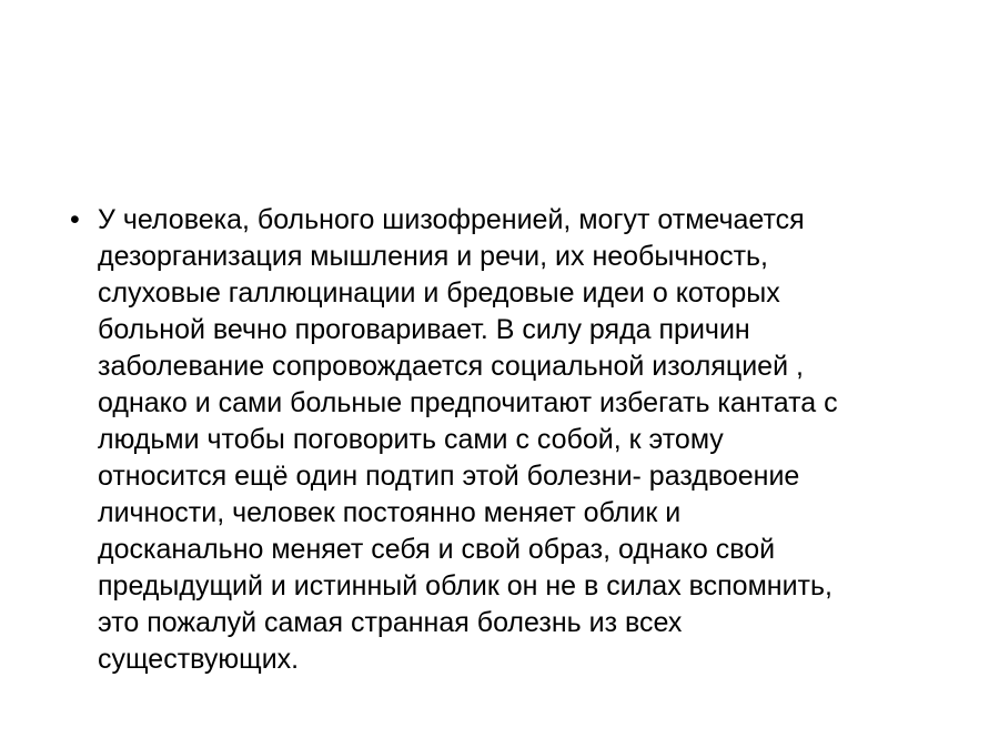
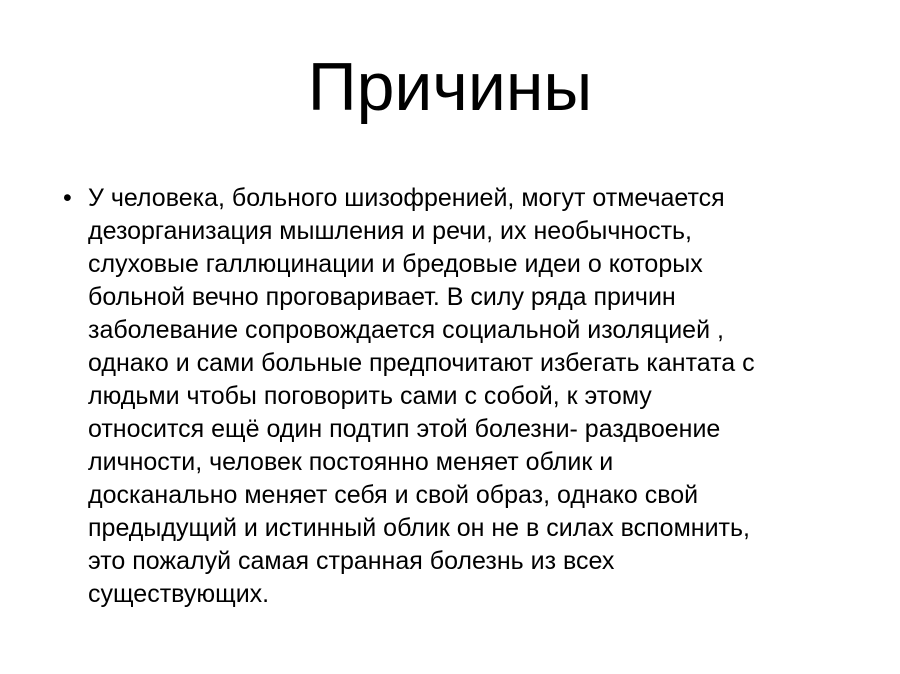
+ Причины
  •
  У человека, больного шизофренией, могут отмечается
  дезорганизация мышления и речи, их необычность,
  слуховые галлюцинации и бредовые идеи о которых
  больной вечно проговаривает. В силу ряда причин
  заболевание сопровождается социальной изоляцией ,
  однако и сами больные предпочитают избегать кантата с
  людьми чтобы поговорить сами с собой, к этому
  относится ещё один подтип этой болезни- раздвоение
  личности, человек постоянно меняет облик и
  досканально меняет себя и свой образ, однако свой
  предыдущий и истинный облик он не в силах вспомнить,
  это пожалуй самая странная болезнь из всех
  существующих.
